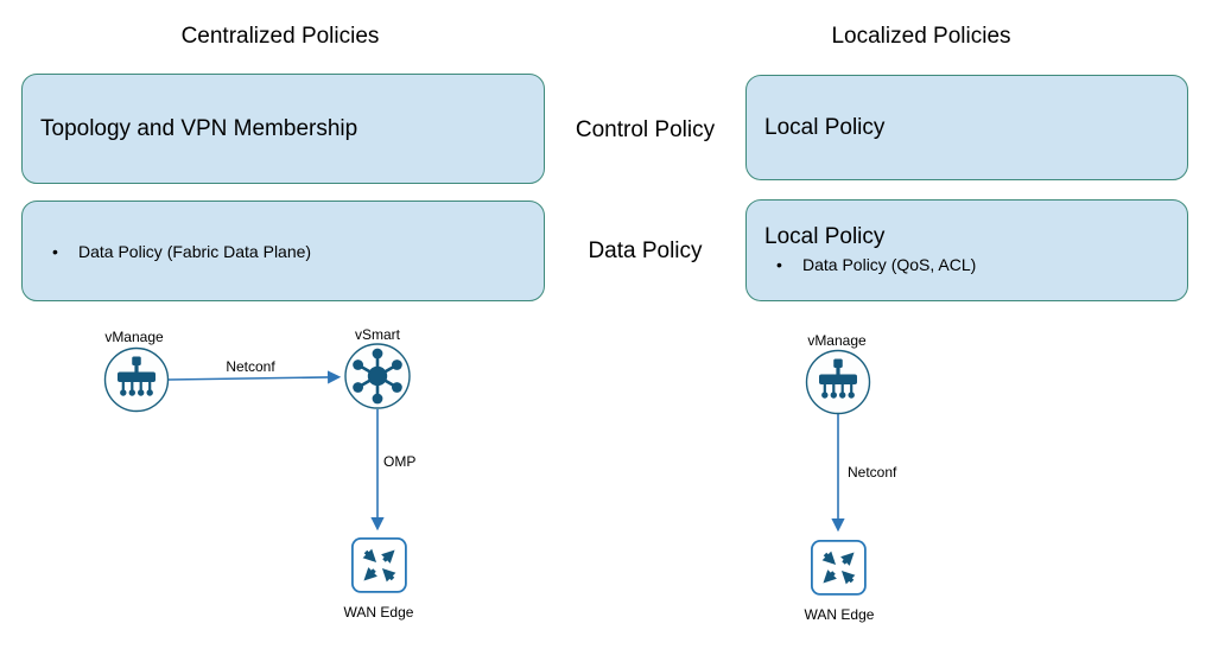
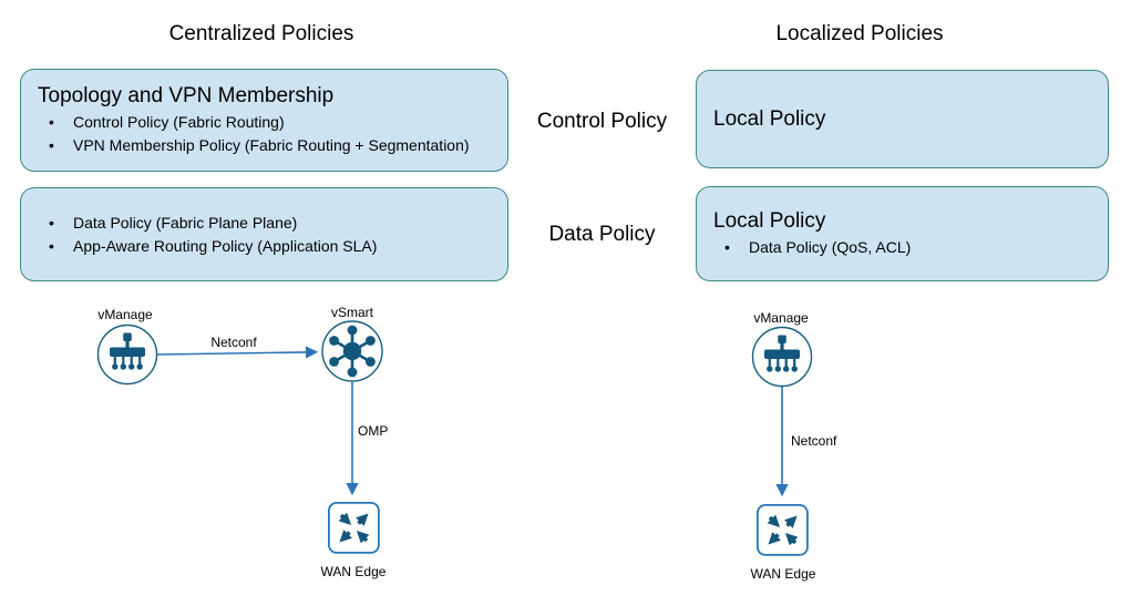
  Centralized Policies
  Localized Policies
  Topology and VPN Membership
+ Control Policy (Fabric Routing)
+ VPN Membership Policy (Fabric Routing + Segmentation)
- Data Policy (Fabric Data Plane)
+ Data Policy (Fabric Plane Plane)
+ App-Aware Routing Policy (Application SLA)
  Local Policy
  Local Policy
  Data Policy (QoS, ACL)
  Control Policy
  Data Policy
  vManage
  vSmart
  Netconf
  OMP
  WAN Edge
  vManage
  Netconf
  WAN Edge
